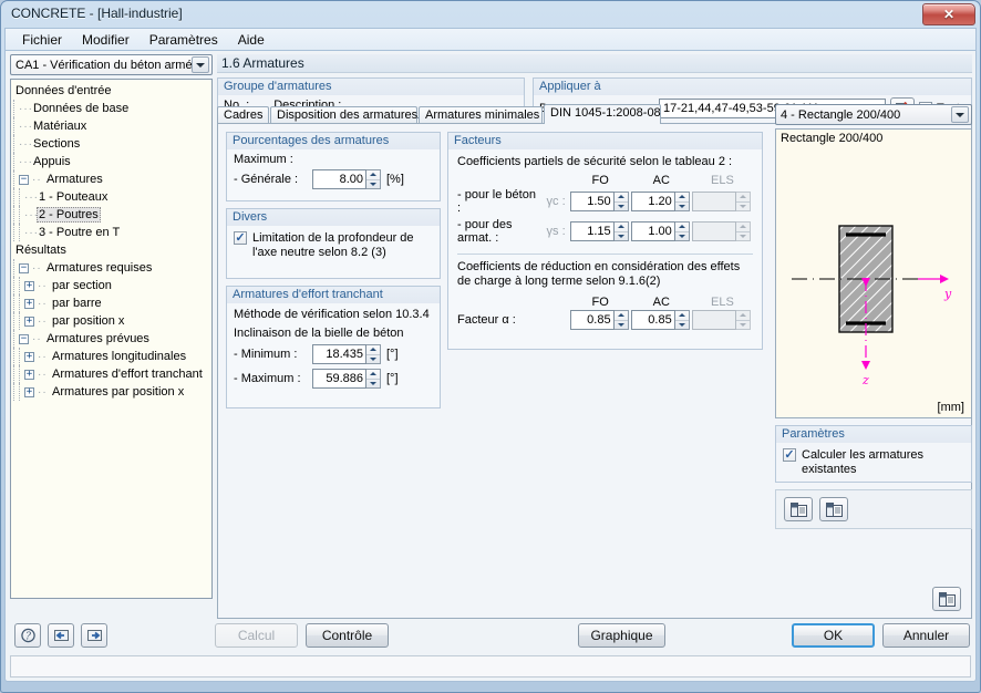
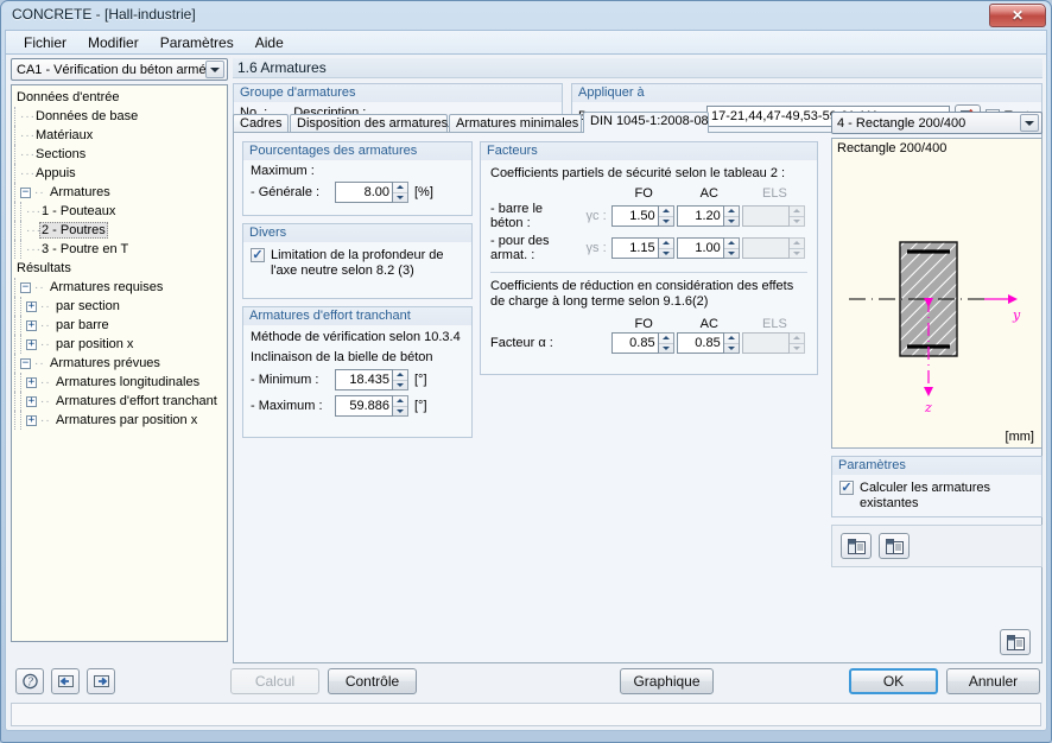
  CONCRETE - [Hall-industrie]
  ✕
  Fichier
  Modifier
  Paramètres
  Aide
  CA1 - Vérification du béton armé
  Données d'entrée
  ···
  Données de base
  ···
  Matériaux
  ···
  Sections
  ···
  Appuis
  −
  ··
  Armatures
  ···
  1 - Pouteaux
  2 - Poutres
  ···
  3 - Poutre en T
  Résultats
  −
  ··
  Armatures requises
  +
  ··
  par section
  +
  ··
  par barre
  +
  ··
  par position x
  −
  ··
  Armatures prévues
  +
  ··
  Armatures longitudinales
  +
  ··
  Armatures d'effort tranchant
  +
  ··
  Armatures par position x
  1.6 Armatures
  Groupe d'armatures
  No. :
  Description :
  Appliquer à
  17-21,44,47-49,53-5
  Cadres
  Disposition des armatures
  Armatures minimales
  DIN 1045-1:2008-08
  Pourcentages des armatures
  Maximum :
  - Générale :
  8.00
  [%]
  Divers
  ✓
  Limitation de la profondeur de l'axe neutre selon 8.2 (3)
  Armatures d'effort tranchant
  Méthode de vérification selon 10.3.4
  Inclinaison de la bielle de béton
  - Minimum :
  18.435
  [°]
  - Maximum :
  59.886
  [°]
  Facteurs
  Coefficients partiels de sécurité selon le tableau 2 :
  FO
  AC
  ELS
- - pour le béton :
+ - barre le béton :
  γc :
  1.50
  1.20
  - pour des armat. :
  γs :
  1.15
  1.00
  Coefficients de réduction en considération des effets de charge à long terme selon 9.1.6(2)
  FO
  AC
  ELS
  Facteur α :
  0.85
  0.85
  4 - Rectangle 200/400
  Rectangle 200/400
  y
  z
  [mm]
  Paramètres
  ✓
  Calculer les armatures existantes
  ?
  Calcul
  Contrôle
  Graphique
  OK
  Annuler
